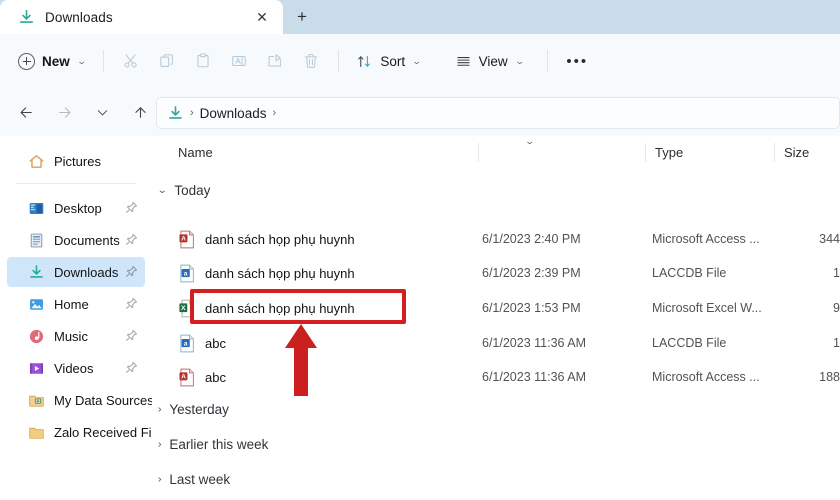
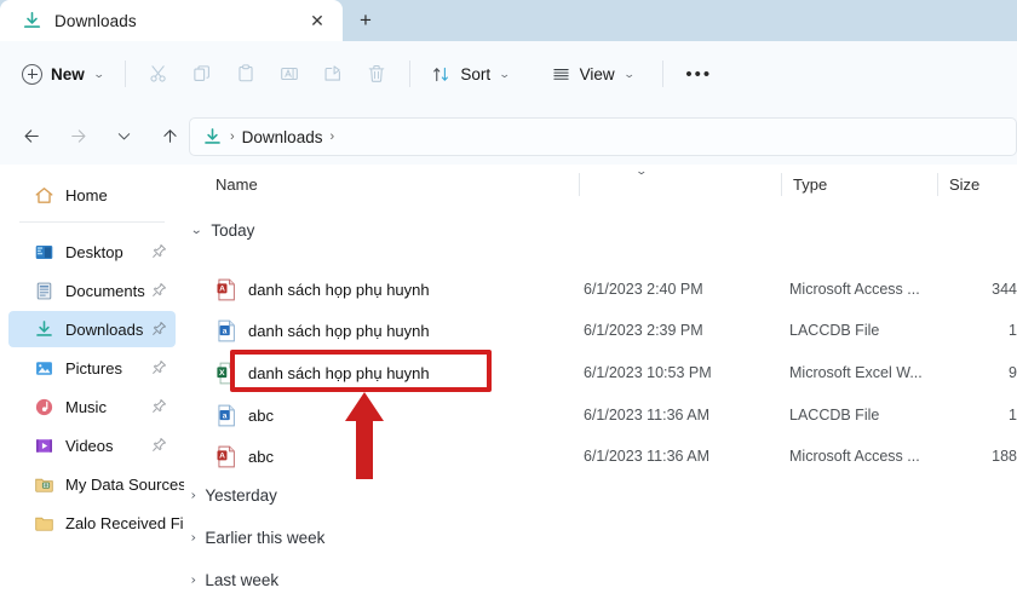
  Downloads
  ✕
  +
  New
  ⌄
  Sort
  ⌄
  View
  ⌄
  •••
  ›
  Downloads
  ›
- Pictures
+ Home
  Desktop
  Documents
  Downloads
- Home
+ Pictures
  Music
  Videos
  My Data Sources
  Zalo Received Fi
  Name
  ⌄
  Type
  Size
  ⌄
  Today
  danh sách họp phụ huynh
  6/1/2023 2:40 PM
  Microsoft Access ...
  344
  danh sách họp phụ huynh
  6/1/2023 2:39 PM
  LACCDB File
  1
  danh sách họp phụ huynh
- 6/1/2023 1:53 PM
+ 6/1/2023 10:53 PM
  Microsoft Excel W...
  9
  abc
  6/1/2023 11:36 AM
  LACCDB File
  1
  abc
  6/1/2023 11:36 AM
  Microsoft Access ...
  188
  ›
  Yesterday
  ›
  Earlier this week
  ›
  Last week
